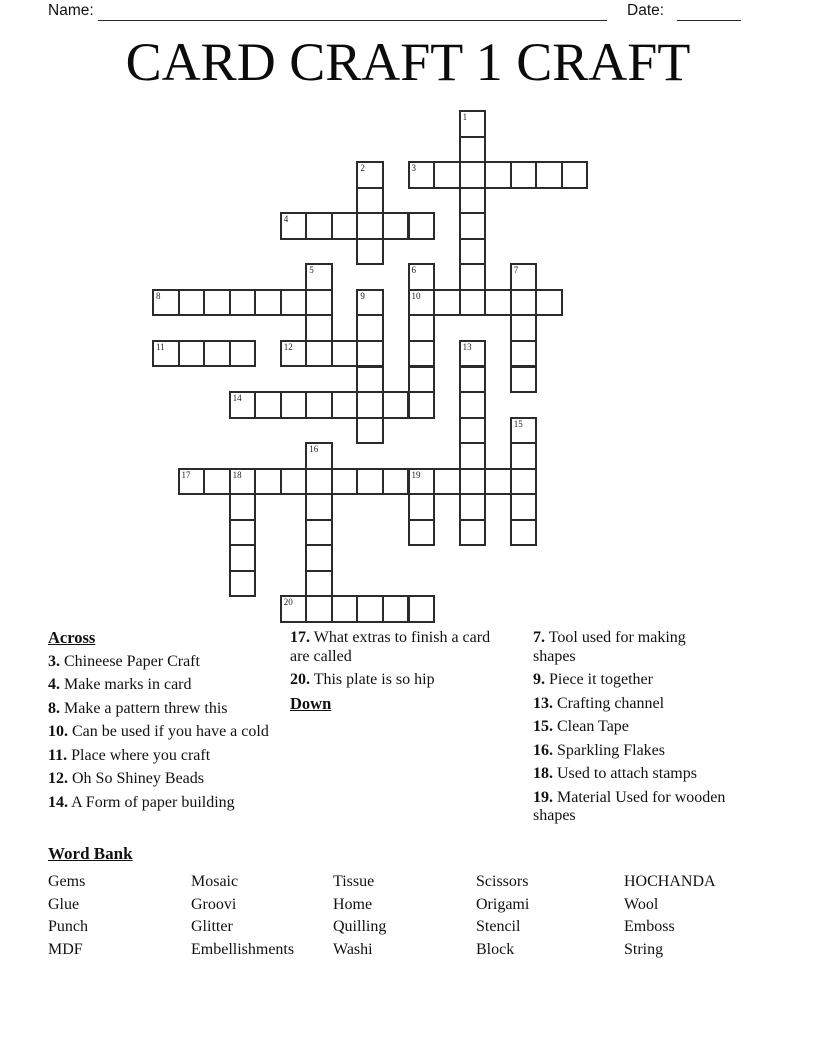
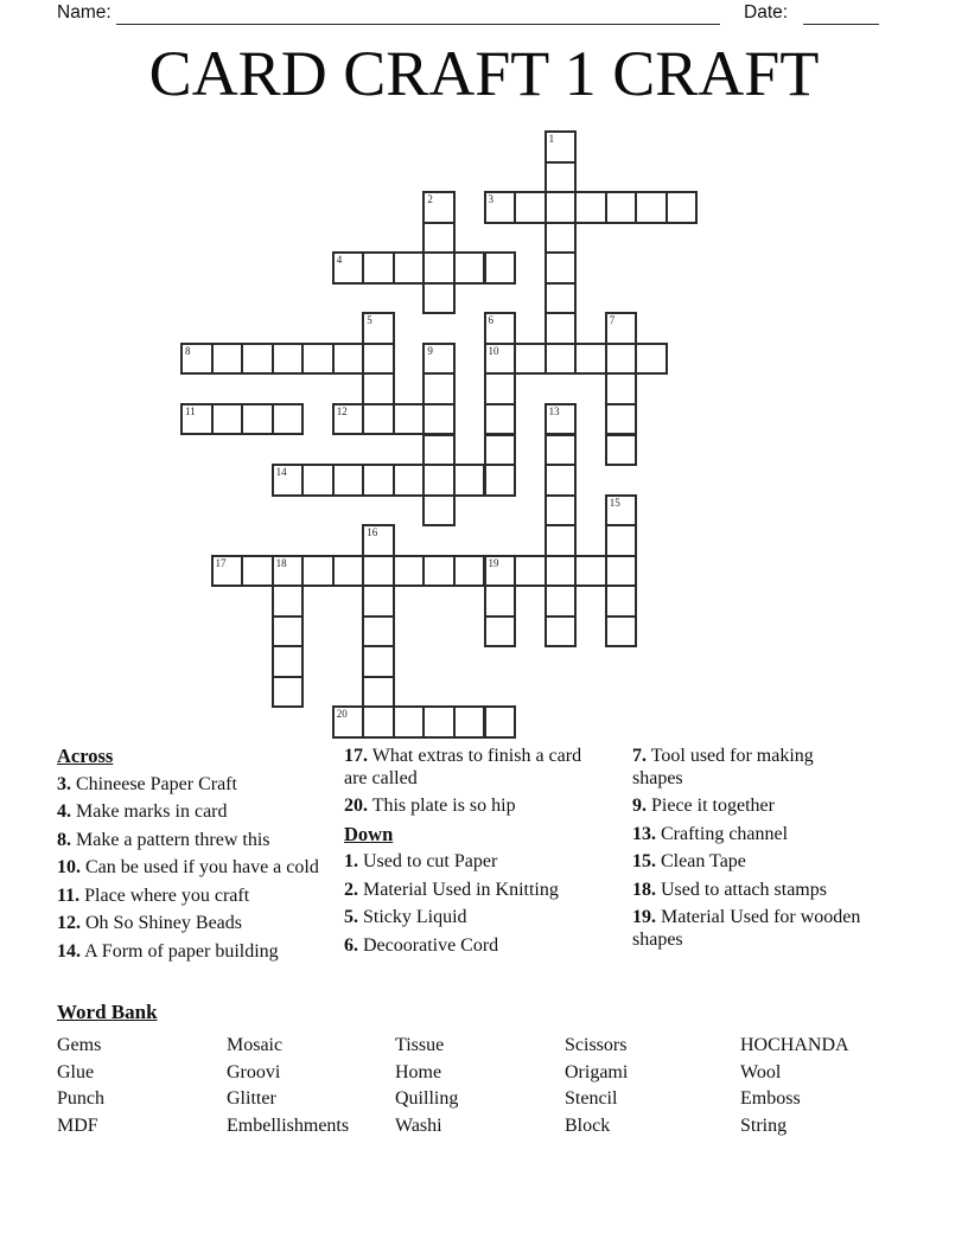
  Name:
  Date:
  CARD CRAFT 1 CRAFT
  1
  2
  3
  4
  5
  6
  10
  7
  8
  9
  11
  12
  13
  14
  15
  16
  17
  18
  19
  20
  Across
  3. Chineese Paper Craft
  4. Make marks in card
  8. Make a pattern threw this
  10. Can be used if you have a cold
  11. Place where you craft
  12. Oh So Shiney Beads
  14. A Form of paper building
  17. What extras to finish a card are called
  20. This plate is so hip
  Down
+ 1. Used to cut Paper
+ 2. Material Used in Knitting
+ 5. Sticky Liquid
+ 6. Decoorative Cord
  7. Tool used for making shapes
  9. Piece it together
  13. Crafting channel
  15. Clean Tape
- 16. Sparkling Flakes
  18. Used to attach stamps
  19. Material Used for wooden shapes
  Word Bank
  Gems
  Mosaic
  Tissue
  Scissors
  HOCHANDA
  Glue
  Groovi
  Home
  Origami
  Wool
  Punch
  Glitter
  Quilling
  Stencil
  Emboss
  MDF
  Embellishments
  Washi
  Block
  String
